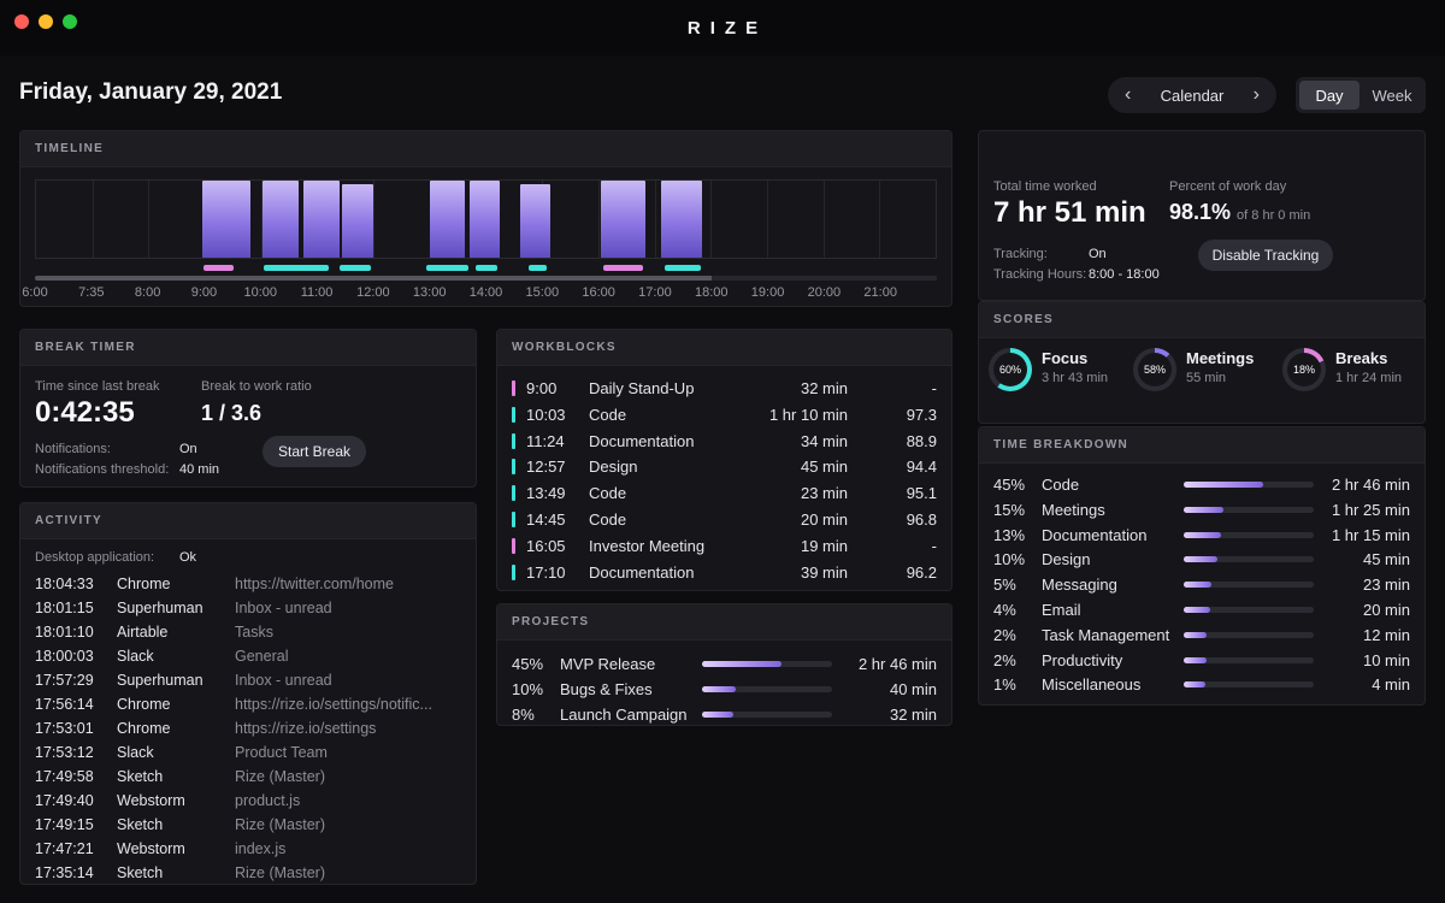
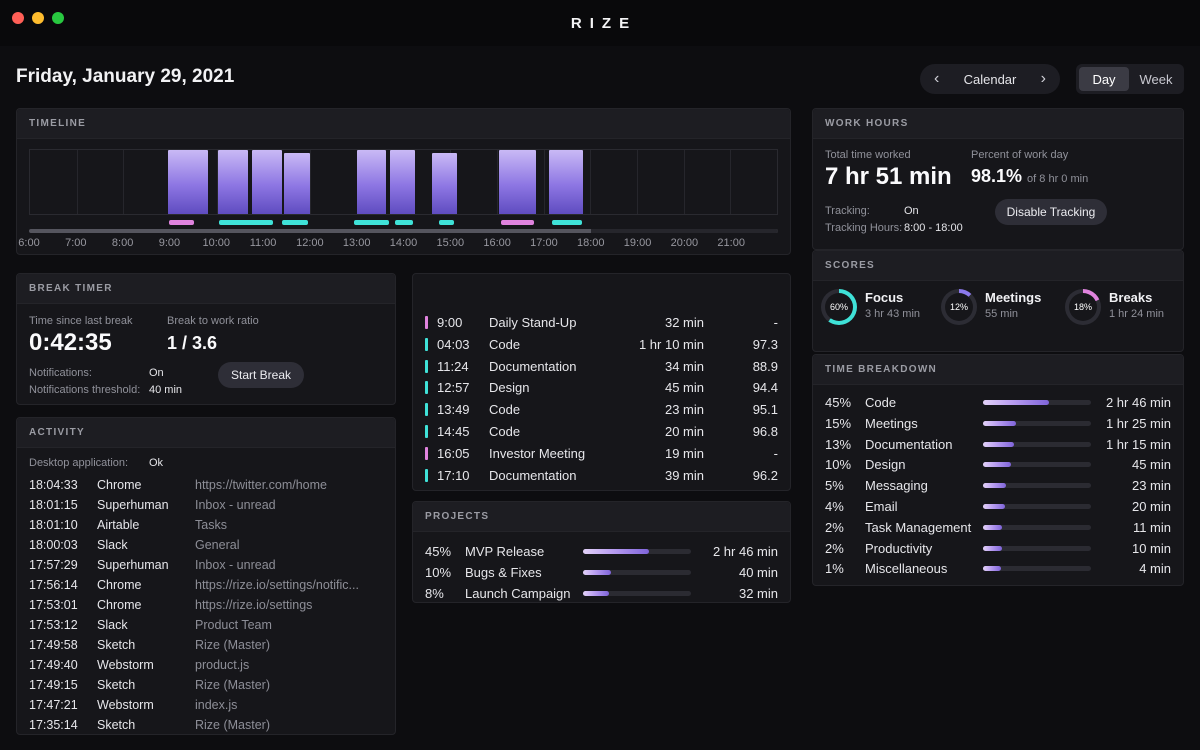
  RIZE
  Friday, January 29, 2021
  ‹
  Calendar
  ›
  Day
  Week
  TIMELINE
  6:00
- 7:35
+ 7:00
  8:00
  9:00
  10:00
  11:00
  12:00
  13:00
  14:00
  15:00
  16:00
  17:00
  18:00
  19:00
  20:00
  21:00
  BREAK TIMER
  Time since last break
  0:42:35
  Break to work ratio
  1 / 3.6
  Notifications:
  On
  Notifications threshold:
  40 min
  Start Break
  ACTIVITY
  Desktop application:
  Ok
  18:04:33
  Chrome
  https://twitter.com/home
  18:01:15
  Superhuman
  Inbox - unread
  18:01:10
  Airtable
  Tasks
  18:00:03
  Slack
  General
  17:57:29
  Superhuman
  Inbox - unread
  17:56:14
  Chrome
  https://rize.io/settings/notific...
  17:53:01
  Chrome
  https://rize.io/settings
  17:53:12
  Slack
  Product Team
  17:49:58
  Sketch
  Rize (Master)
  17:49:40
  Webstorm
  product.js
  17:49:15
  Sketch
  Rize (Master)
  17:47:21
  Webstorm
  index.js
  17:35:14
  Sketch
  Rize (Master)
- WORKBLOCKS
  9:00
  Daily Stand-Up
  32 min
  -
- 10:03
+ 04:03
  Code
  1 hr 10 min
  97.3
  11:24
  Documentation
  34 min
  88.9
  12:57
  Design
  45 min
  94.4
  13:49
  Code
  23 min
  95.1
  14:45
  Code
  20 min
  96.8
  16:05
  Investor Meeting
  19 min
  -
  17:10
  Documentation
  39 min
  96.2
  PROJECTS
  45%
  MVP Release
  2 hr 46 min
  10%
  Bugs & Fixes
  40 min
  8%
  Launch Campaign
  32 min
+ WORK HOURS
  Total time worked
  7 hr 51 min
  Percent of work day
  98.1%
  of 8 hr 0 min
  Tracking:
  On
  Tracking Hours:
  8:00 - 18:00
  Disable Tracking
  SCORES
  60%
  Focus
  3 hr 43 min
- 58%
+ 12%
  Meetings
  55 min
  18%
  Breaks
  1 hr 24 min
  TIME BREAKDOWN
  45%
  Code
  2 hr 46 min
  15%
  Meetings
  1 hr 25 min
  13%
  Documentation
  1 hr 15 min
  10%
  Design
  45 min
  5%
  Messaging
  23 min
  4%
  Email
  20 min
  2%
  Task Management
- 12 min
+ 11 min
  2%
  Productivity
  10 min
  1%
  Miscellaneous
  4 min
